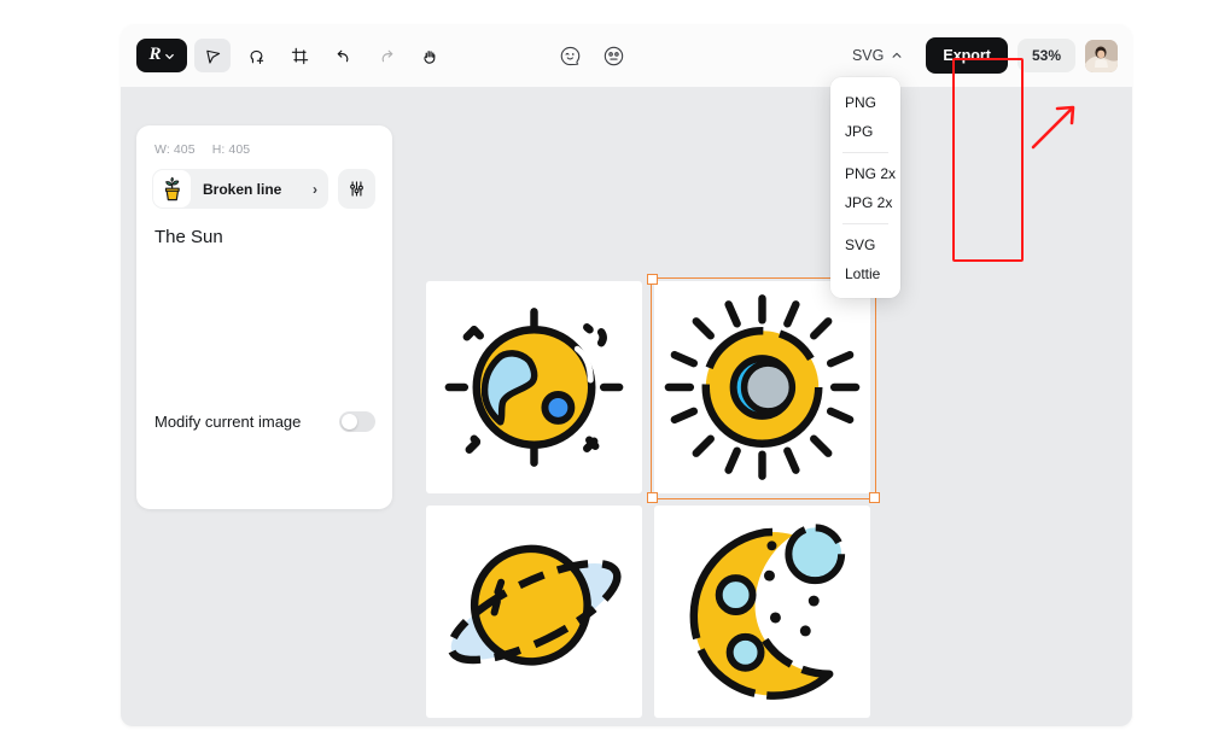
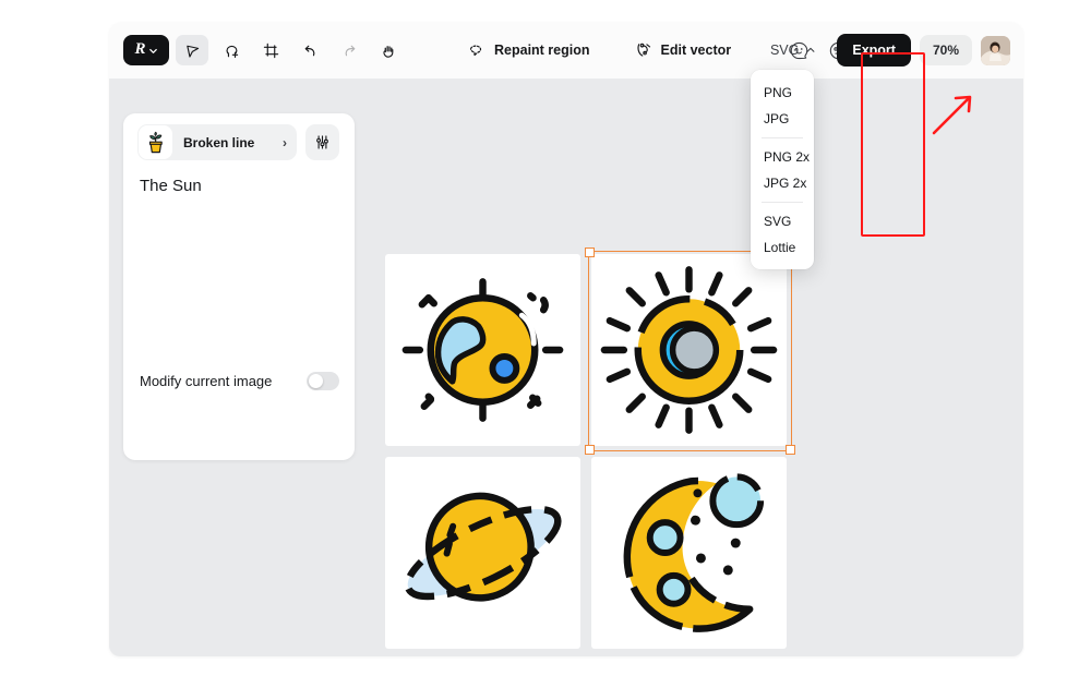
  R
+ Repaint region
+ Edit vector
  SVG
  Export
- 53%
+ 70%
  PNG
  JPG
  PNG 2x
  JPG 2x
  SVG
  Lottie
- W: 405
- H: 405
  Broken line
  ›
  The Sun
  Modify current image
